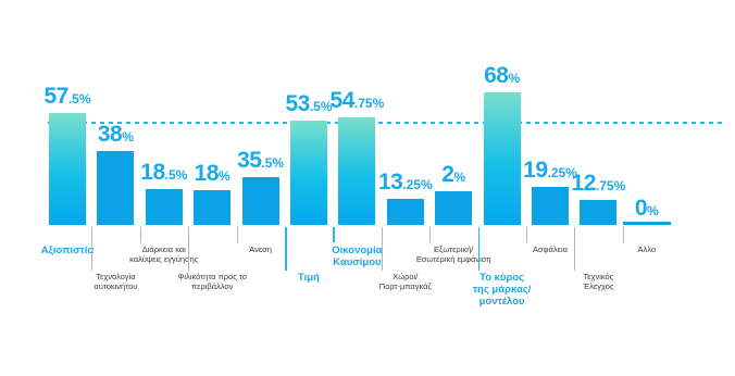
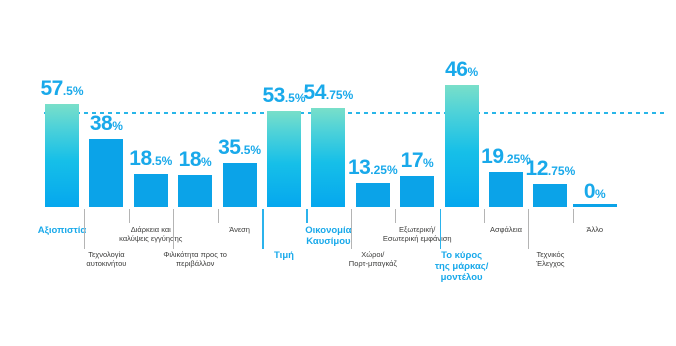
  57.5%
  38%
  18.5%
  18%
  35.5%
  53.5%
  54.75%
  13.25%
- 2%
+ 17%
- 68%
+ 46%
  19.25%
  12.75%
  0%
  Αξιοπιστία
  Τεχνολογία
  αυτοκινήτου
  Διάρκεια και
  καλύψεις εγγύηης
  Φιλικότητα προς το
  περιβάλλον
  Άνεση
  Τιμή
  Οικονομία
  Καυσίμου
  Χώροι/
  Πορτ-μπαγκάζ
  Εξωτερική/
  Εσωτερική εμφάιση
  Το κύρος
  της μάρκας/
  μοντέλου
  Ασφάλεια
  Τεχνικός
  Έλεγχος
  Άλλο
